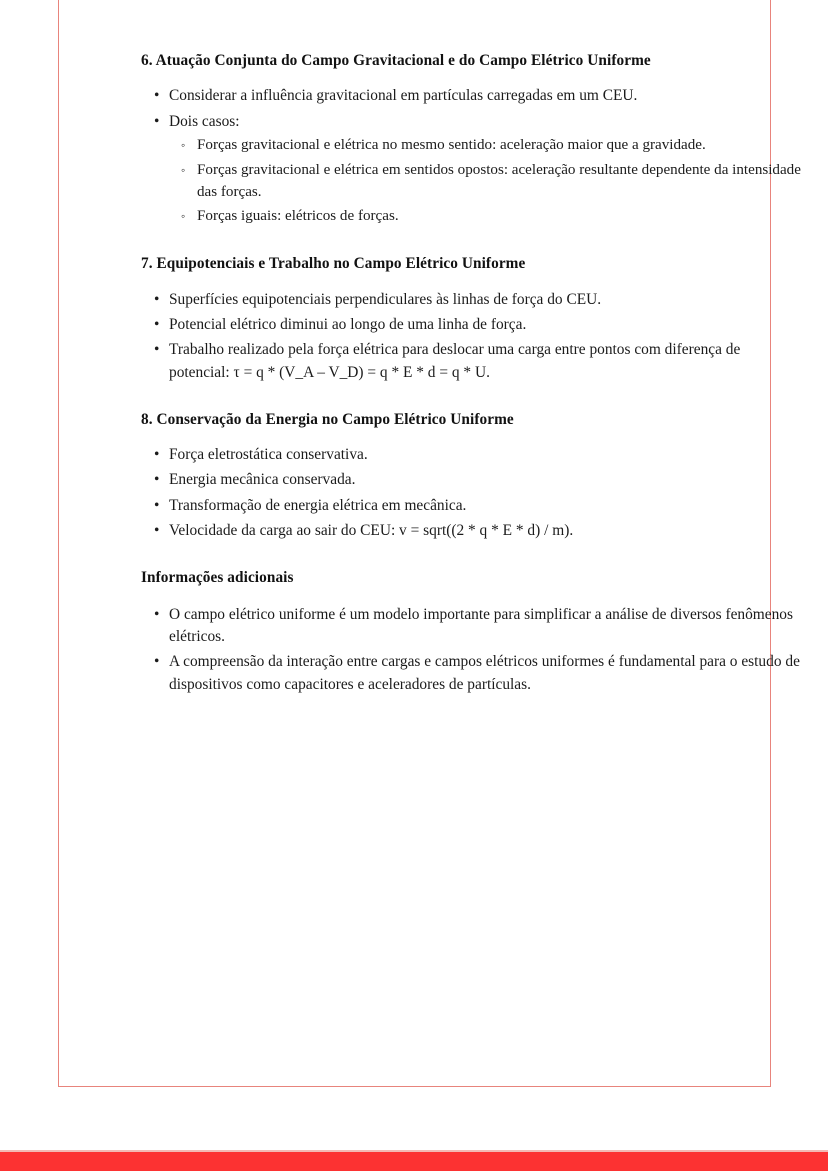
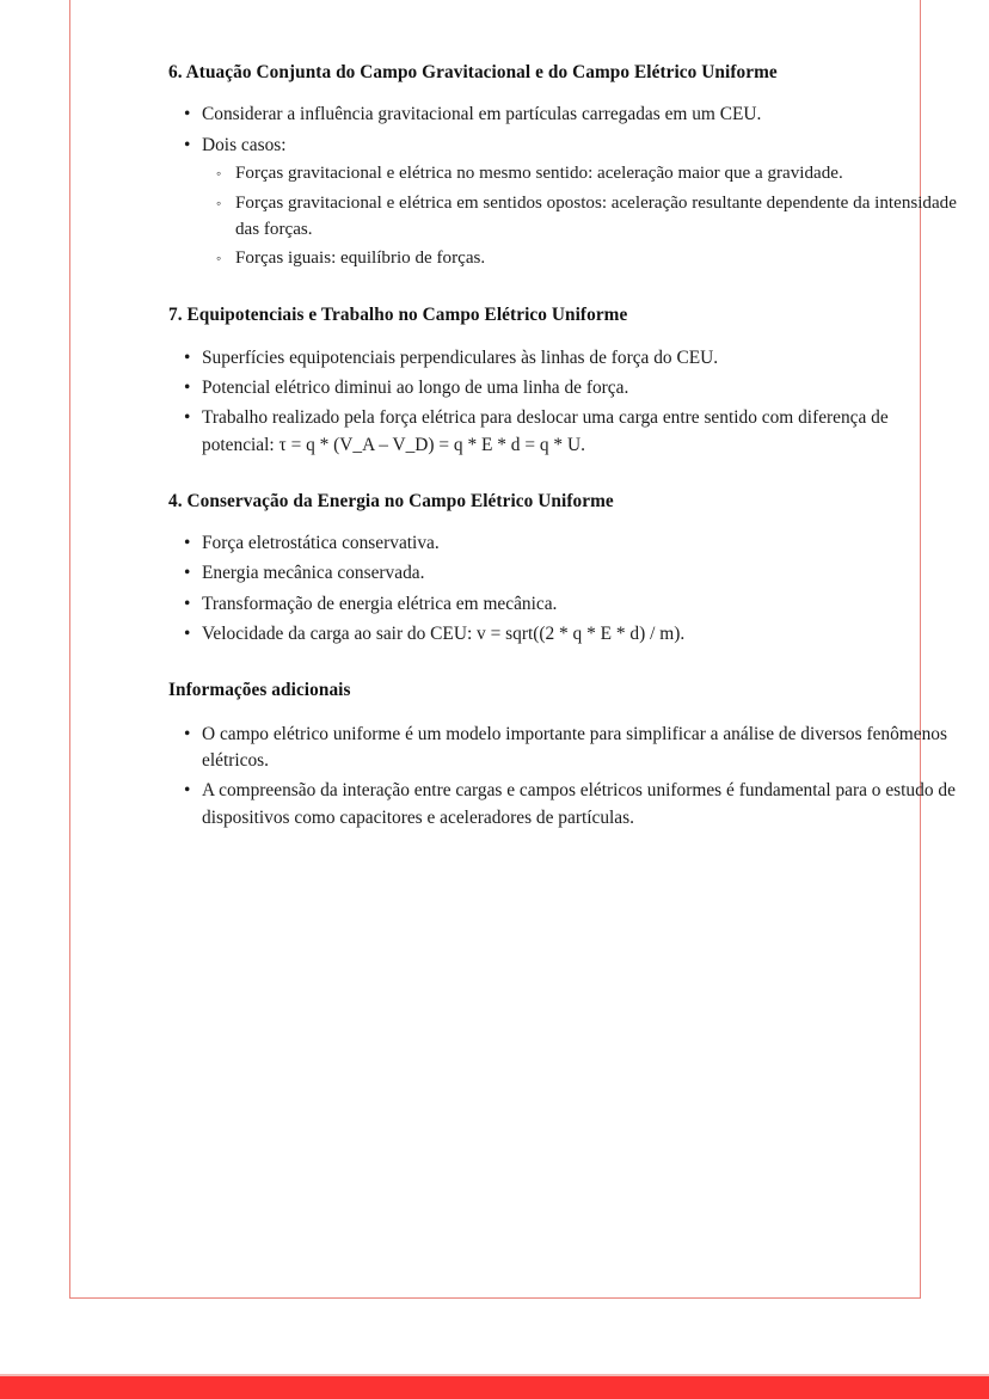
  6. Atuação Conjunta do Campo Gravitacional e do Campo Elétrico Uniforme
  •
  Considerar a influência gravitacional em partículas carregadas em um CEU.
  •
  Dois casos:
  ◦
  Forças gravitacional e elétrica no mesmo sentido: aceleração maior que a gravidade.
  ◦
  Forças gravitacional e elétrica em sentidos opostos: aceleração resultante dependente da intensidade das forças.
  ◦
- Forças iguais: elétricos de forças.
+ Forças iguais: equilíbrio de forças.
  7. Equipotenciais e Trabalho no Campo Elétrico Uniforme
  •
  Superfícies equipotenciais perpendiculares às linhas de força do CEU.
  •
  Potencial elétrico diminui ao longo de uma linha de força.
  •
- Trabalho realizado pela força elétrica para deslocar uma carga entre pontos com diferença de potencial: τ = q * (V_A – V_D) = q * E * d = q * U.
+ Trabalho realizado pela força elétrica para deslocar uma carga entre sentido com diferença de potencial: τ = q * (V_A – V_D) = q * E * d = q * U.
- 8. Conservação da Energia no Campo Elétrico Uniforme
+ 4. Conservação da Energia no Campo Elétrico Uniforme
  •
  Força eletrostática conservativa.
  •
  Energia mecânica conservada.
  •
  Transformação de energia elétrica em mecânica.
  •
  Velocidade da carga ao sair do CEU: v = sqrt((2 * q * E * d) / m).
  Informações adicionais
  •
  O campo elétrico uniforme é um modelo importante para simplificar a análise de diversos fenômenos elétricos.
  •
  A compreensão da interação entre cargas e campos elétricos uniformes é fundamental para o estudo de dispositivos como capacitores e aceleradores de partículas.
